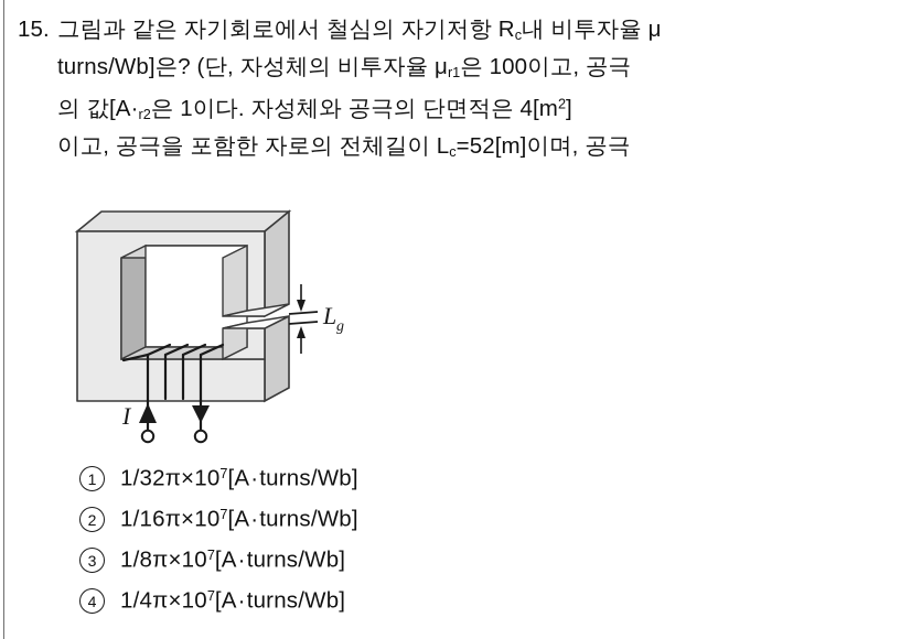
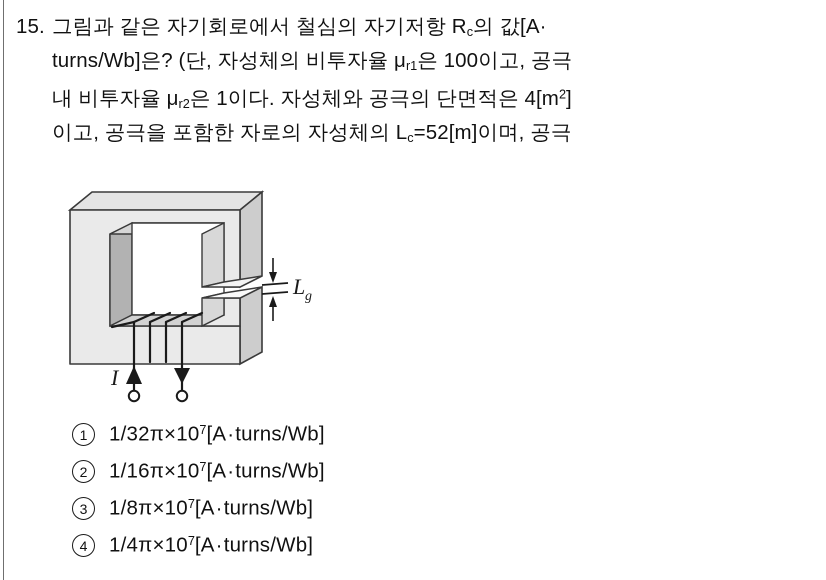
- 15. 그림과 같은 자기회로에서 철심의 자기저항 Rc내 비투자율 μ
+ 15. 그림과 같은 자기회로에서 철심의 자기저항 Rc의 값[A·
  turns/Wb]은? (단, 자성체의 비투자율 μr1은 100이고, 공극
- 의 값[A·r2은 1이다. 자성체와 공극의 단면적은 4[m2]
+ 내 비투자율 μr2은 1이다. 자성체와 공극의 단면적은 4[m2]
- 이고, 공극을 포함한 자로의 전체길이 Lc=52[m]이며, 공극
+ 이고, 공극을 포함한 자로의 자성체의 Lc=52[m]이며, 공극
  L
  g
  I
  1
  1/32π×107[A·turns/Wb]
  2
  1/16π×107[A·turns/Wb]
  3
  1/8π×107[A·turns/Wb]
  4
  1/4π×107[A·turns/Wb]
